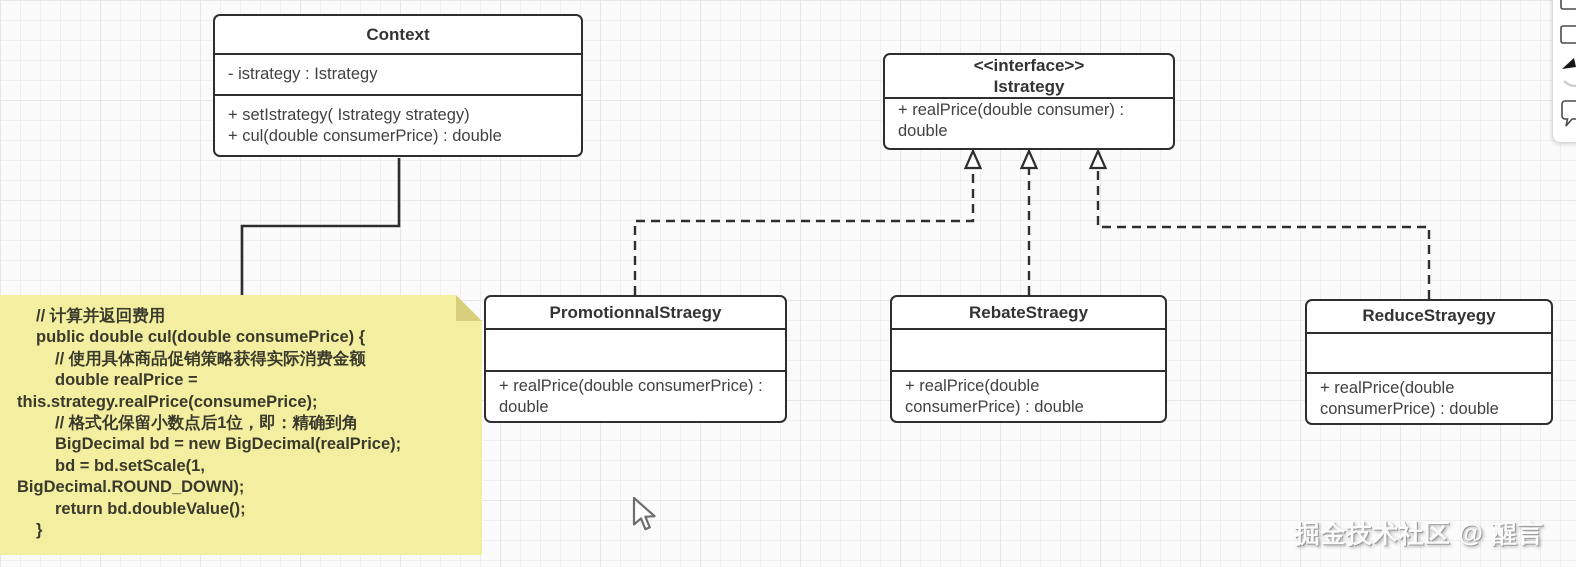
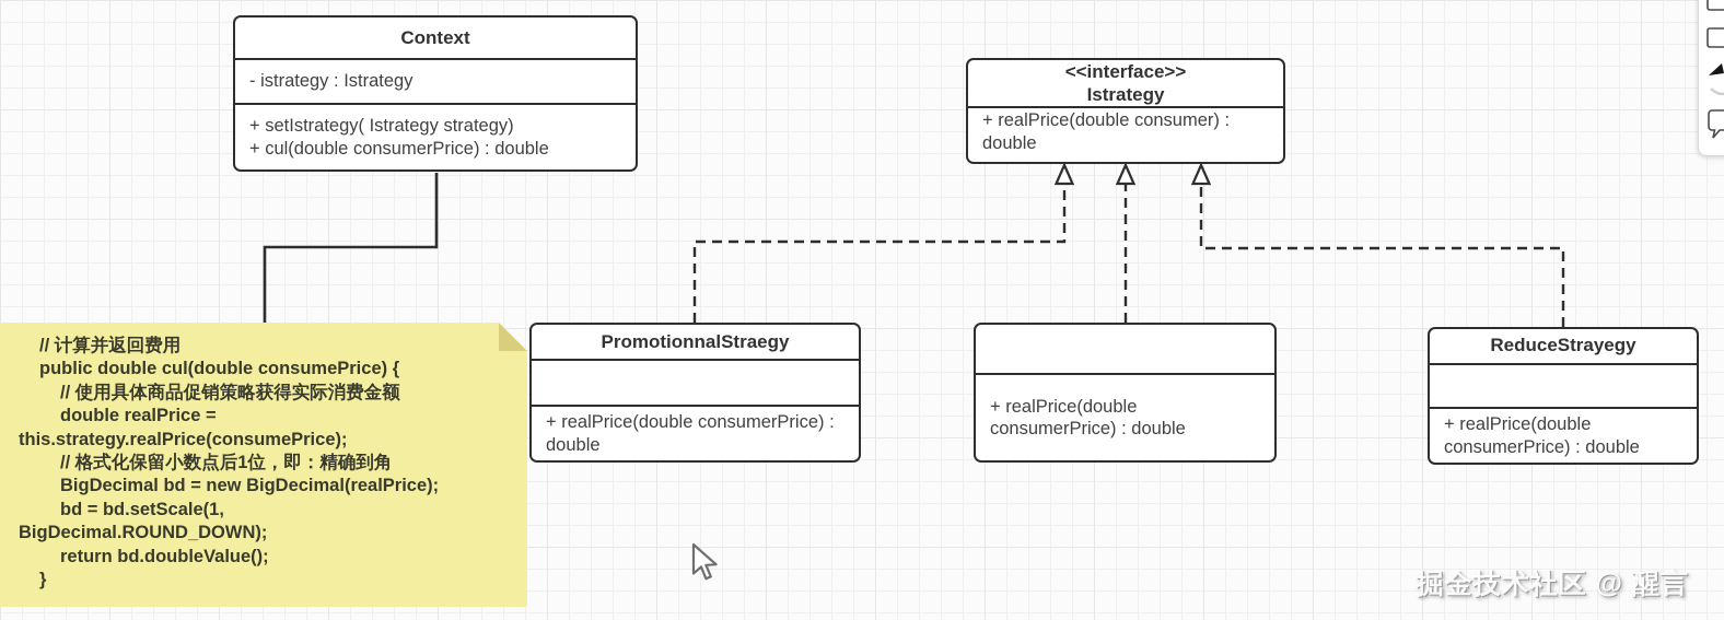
  Context
  - istrategy : Istrategy
  + setIstrategy( Istrategy strategy)
  + cul(double consumerPrice) : double
  <<interface>>
  Istrategy
  + realPrice(double consumer) : double
  PromotionnalStraegy
  + realPrice(double consumerPrice) : double
- RebateStraegy
  + realPrice(double consumerPrice) : double
  ReduceStrayegy
  + realPrice(double consumerPrice) : double
  // 计算并返回费用
  public double cul(double consumePrice) {
  // 使用具体商品促销策略获得实际消费金额
  double realPrice =
  this.strategy.realPrice(consumePrice);
  // 格式化保留小数点后1位，即：精确到角
  BigDecimal bd = new BigDecimal(realPrice);
  bd = bd.setScale(1,
  BigDecimal.ROUND_DOWN);
  return bd.doubleValue();
  }
  掘金技术社区 @ 醒言
